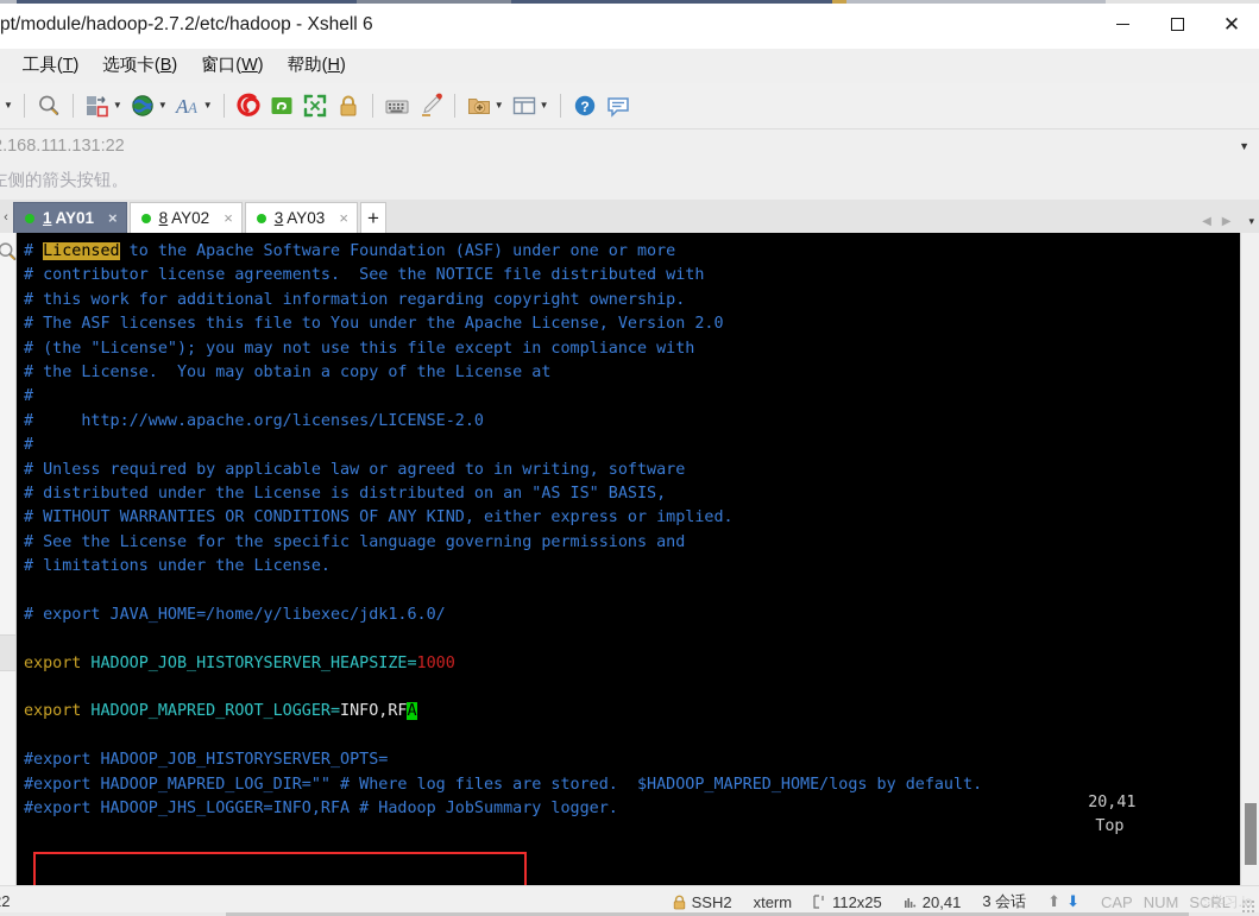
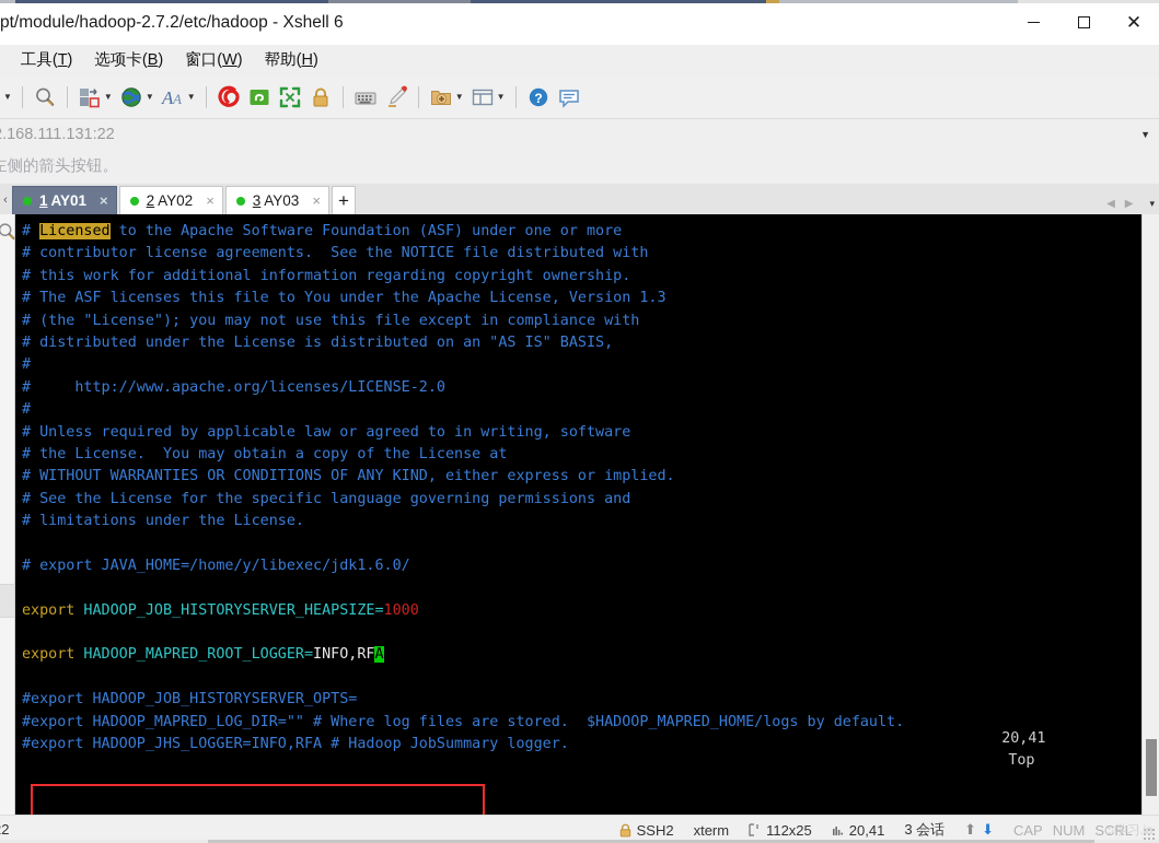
  pt/module/hadoop-2.7.2/etc/hadoop - Xshell 6
  ✕
  工具(T)
  选项卡(B)
  窗口(W)
  帮助(H)
  ▼
  ▼
  ▼
  A
  A
  ▼
  ▼
  ▼
  ?
  .168.111.131:22
  ▼
  侧的箭头按钮。
  ‹
  1
  AY01
  ×
- 8
+ 2
  AY02
  ×
  3
  AY03
  ×
  +
  ◀
  ▶
  ▾
  # Licensed to the Apache Software Foundation (ASF) under one or more
  # contributor license agreements. See the NOTICE file distributed with
  # this work for additional information regarding copyright ownership.
- # The ASF licenses this file to You under the Apache License, Version 2.0
+ # The ASF licenses this file to You under the Apache License, Version 1.3
  # (the "License"); you may not use this file except in compliance with
- # the License. You may obtain a copy of the License at
+ # distributed under the License is distributed on an "AS IS" BASIS,
  #
  # http://www.apache.org/licenses/LICENSE-2.0
  #
  # Unless required by applicable law or agreed to in writing, software
- # distributed under the License is distributed on an "AS IS" BASIS,
+ # the License. You may obtain a copy of the License at
  # WITHOUT WARRANTIES OR CONDITIONS OF ANY KIND, either express or implied.
  # See the License for the specific language governing permissions and
  # limitations under the License.
  # export JAVA_HOME=/home/y/libexec/jdk1.6.0/
  export HADOOP_JOB_HISTORYSERVER_HEAPSIZE=1000
  export HADOOP_MAPRED_ROOT_LOGGER=INFO,RFA
  #export HADOOP_JOB_HISTORYSERVER_OPTS=
  #export HADOOP_MAPRED_LOG_DIR="" # Where log files are stored. $HADOOP_MAPRED_HOME/logs by default.
  #export HADOOP_JHS_LOGGER=INFO,RFA # Hadoop JobSummary logger.
  20,41 Top
  SSH2
  xterm
  112x25
  20,41
  3 会话
  ⬆
  ⬇
  CAP
  NUM
  SCRL
  c·学习.io
